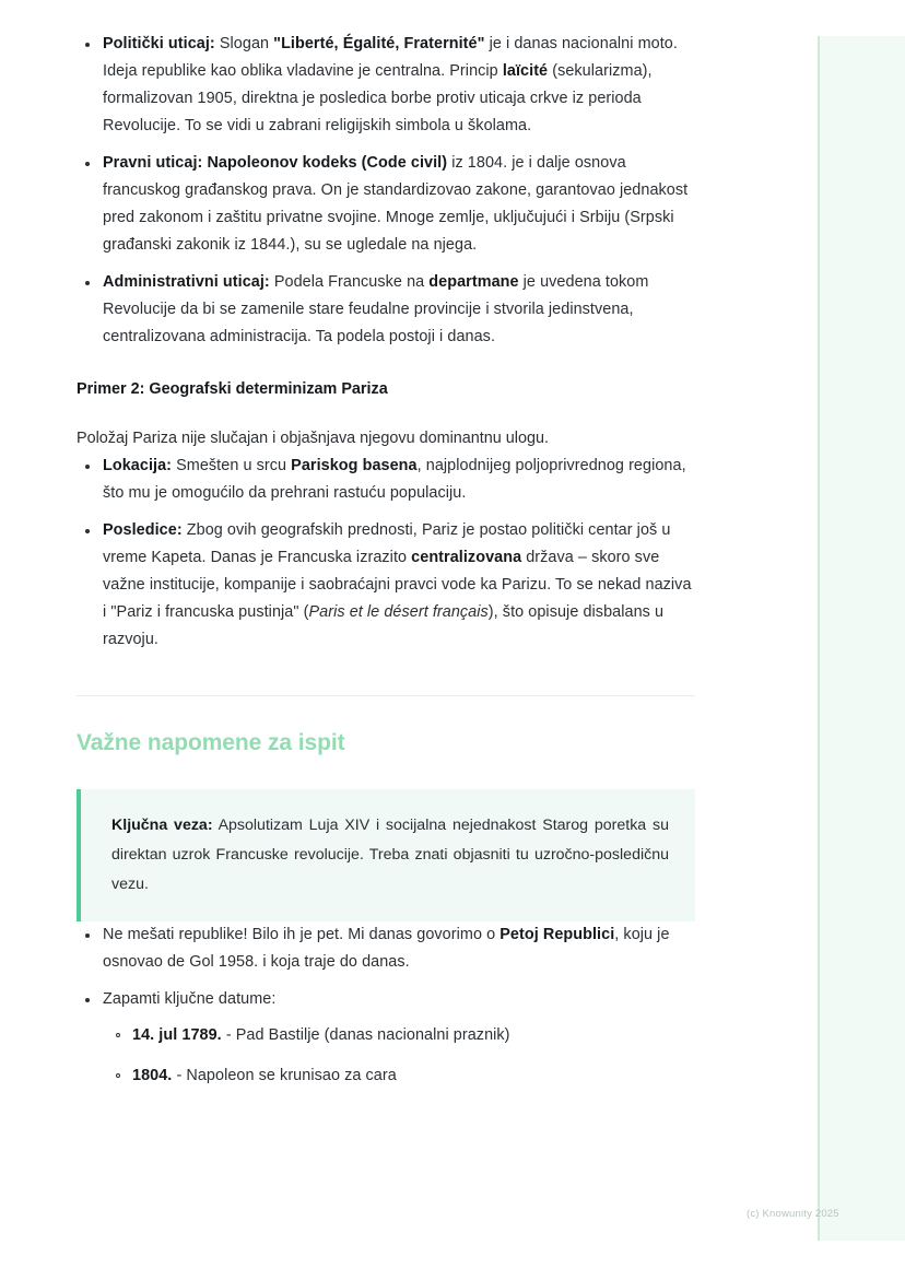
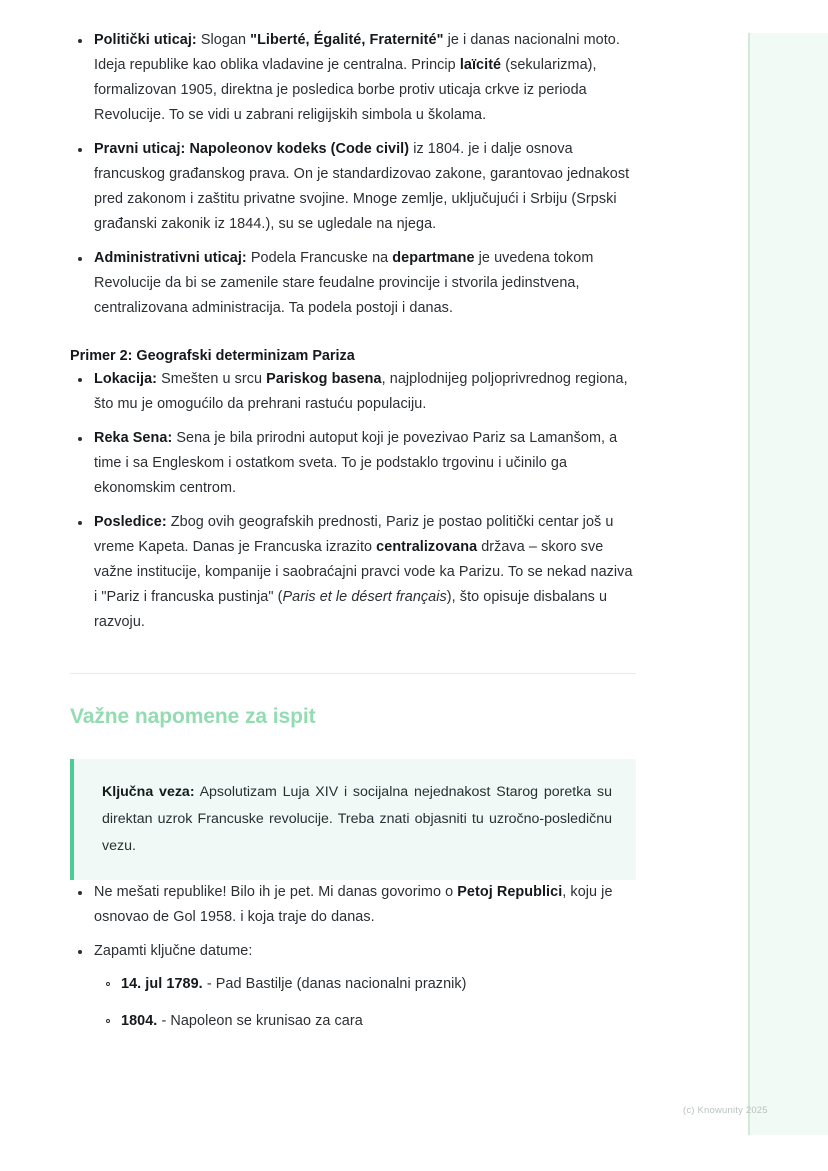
  Politički uticaj: Slogan "Liberté, Égalité, Fraternité" je i danas nacionalni moto. Ideja republike kao oblika vladavine je centralna. Princip laïcité (sekularizma), formalizovan 1905, direktna je posledica borbe protiv uticaja crkve iz perioda Revolucije. To se vidi u zabrani religijskih simbola u školama.
  Pravni uticaj: Napoleonov kodeks (Code civil) iz 1804. je i dalje osnova francuskog građanskog prava. On je standardizovao zakone, garantovao jednakost pred zakonom i zaštitu privatne svojine. Mnoge zemlje, uključujući i Srbiju (Srpski građanski zakonik iz 1844.), su se ugledale na njega.
  Administrativni uticaj: Podela Francuske na departmane je uvedena tokom Revolucije da bi se zamenile stare feudalne provincije i stvorila jedinstvena, centralizovana administracija. Ta podela postoji i danas.
  Primer 2: Geografski determinizam Pariza
- Položaj Pariza nije slučajan i objašnjava njegovu dominantnu ulogu.
  Lokacija: Smešten u srcu Pariskog basena, najplodnijeg poljoprivrednog regiona, što mu je omogućilo da prehrani rastuću populaciju.
+ Reka Sena: Sena je bila prirodni autoput koji je povezivao Pariz sa Lamanšom, a time i sa Engleskom i ostatkom sveta. To je podstaklo trgovinu i učinilo ga ekonomskim centrom.
  Posledice: Zbog ovih geografskih prednosti, Pariz je postao politički centar još u vreme Kapeta. Danas je Francuska izrazito centralizovana država – skoro sve važne institucije, kompanije i saobraćajni pravci vode ka Parizu. To se nekad naziva i "Pariz i francuska pustinja" (Paris et le désert français), što opisuje disbalans u razvoju.
  Važne napomene za ispit
  Ključna veza: Apsolutizam Luja XIV i socijalna nejednakost Starog poretka su direktan uzrok Francuske revolucije. Treba znati objasniti tu uzročno-posledičnu vezu.
  Ne mešati republike! Bilo ih je pet. Mi danas govorimo o Petoj Republici, koju je osnovao de Gol 1958. i koja traje do danas.
  Zapamti ključne datume:
  14. jul 1789. - Pad Bastilje (danas nacionalni praznik)
  1804. - Napoleon se krunisao za cara
  (c) Knowunity 2025
